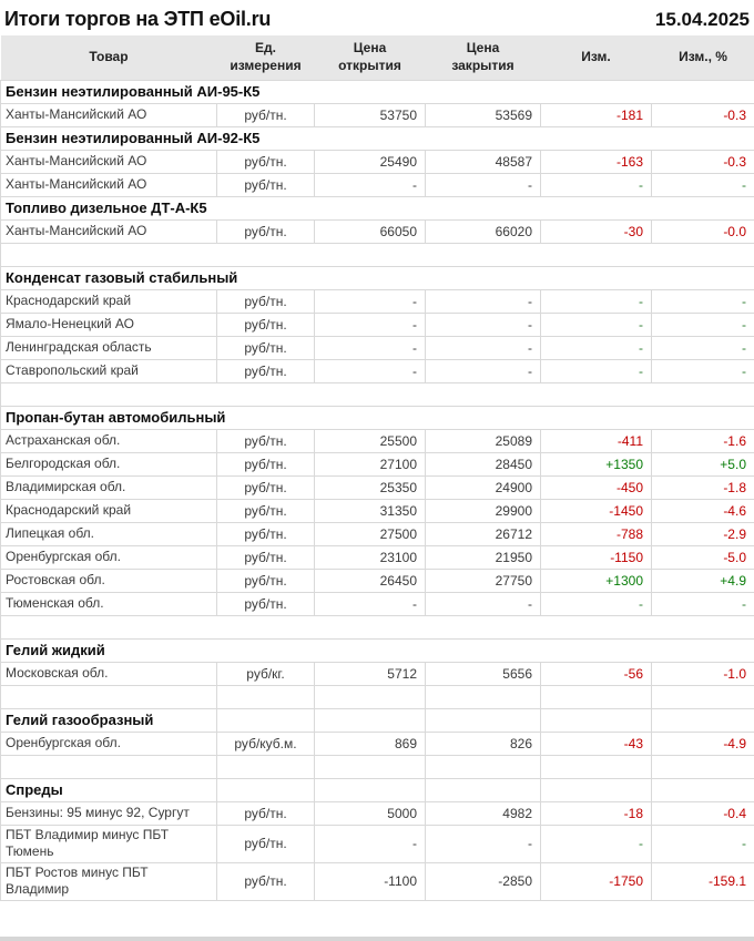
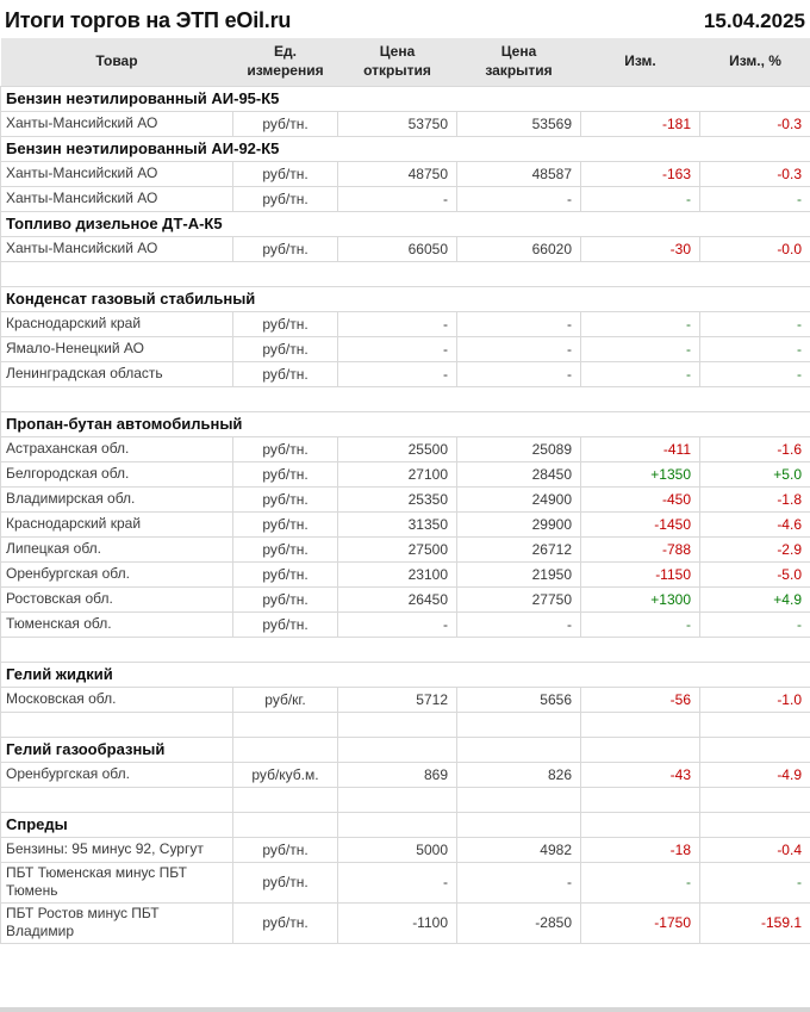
  Итоги торгов на ЭТП eOil.ru
  15.04.2025
  Товар	Ед. измерения	Цена открытия	Цена закрытия	Изм.	Изм., %
  Бензин неэтилированный АИ-95-К5
  Ханты-Мансийский АО	руб/тн.	53750	53569	-181	-0.3
  Бензин неэтилированный АИ-92-К5
- Ханты-Мансийский АО	руб/тн.	25490	48587	-163	-0.3
+ Ханты-Мансийский АО	руб/тн.	48750	48587	-163	-0.3
  Ханты-Мансийский АО	руб/тн.	-	-	-	-
  Топливо дизельное ДТ-А-К5
  Ханты-Мансийский АО	руб/тн.	66050	66020	-30	-0.0
  Конденсат газовый стабильный
  Краснодарский край	руб/тн.	-	-	-	-
  Ямало-Ненецкий АО	руб/тн.	-	-	-	-
  Ленинградская область	руб/тн.	-	-	-	-
- Ставропольский край	руб/тн.	-	-	-	-
  Пропан-бутан автомобильный
  Астраханская обл.	руб/тн.	25500	25089	-411	-1.6
  Белгородская обл.	руб/тн.	27100	28450	+1350	+5.0
  Владимирская обл.	руб/тн.	25350	24900	-450	-1.8
  Краснодарский край	руб/тн.	31350	29900	-1450	-4.6
  Липецкая обл.	руб/тн.	27500	26712	-788	-2.9
  Оренбургская обл.	руб/тн.	23100	21950	-1150	-5.0
  Ростовская обл.	руб/тн.	26450	27750	+1300	+4.9
  Тюменская обл.	руб/тн.	-	-	-	-
  Гелий жидкий
  Московская обл.	руб/кг.	5712	5656	-56	-1.0
  Гелий газообразный
  Оренбургская обл.	руб/куб.м.	869	826	-43	-4.9
  Спреды
  Бензины: 95 минус 92, Сургут	руб/тн.	5000	4982	-18	-0.4
- ПБТ Владимир минус ПБТ Тюмень	руб/тн.	-	-	-	-
+ ПБТ Тюменская минус ПБТ Тюмень	руб/тн.	-	-	-	-
  ПБТ Ростов минус ПБТ Владимир	руб/тн.	-1100	-2850	-1750	-159.1
